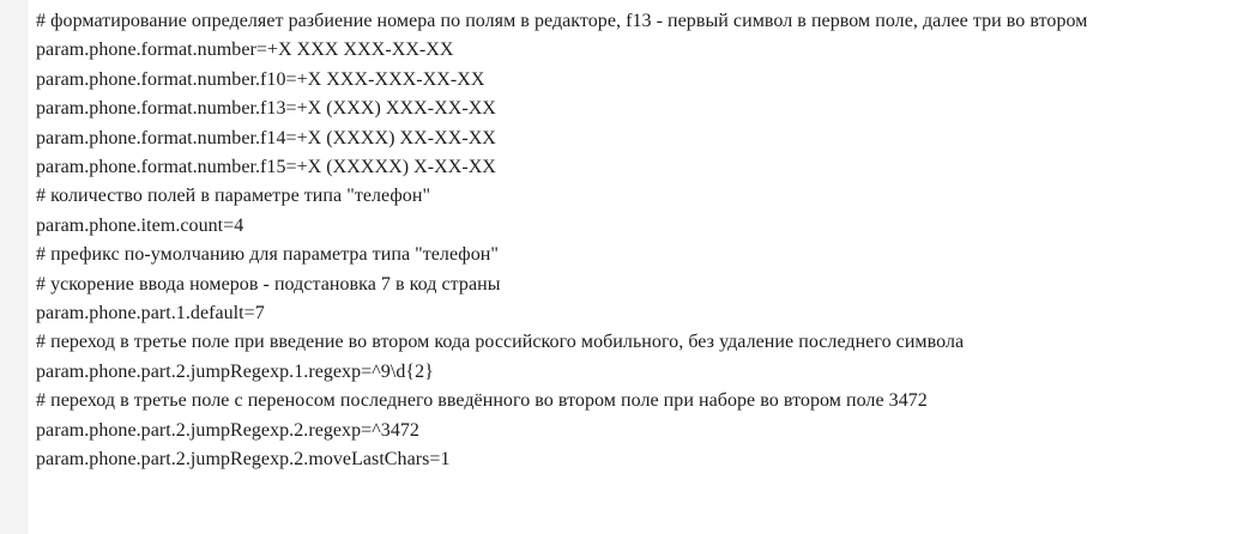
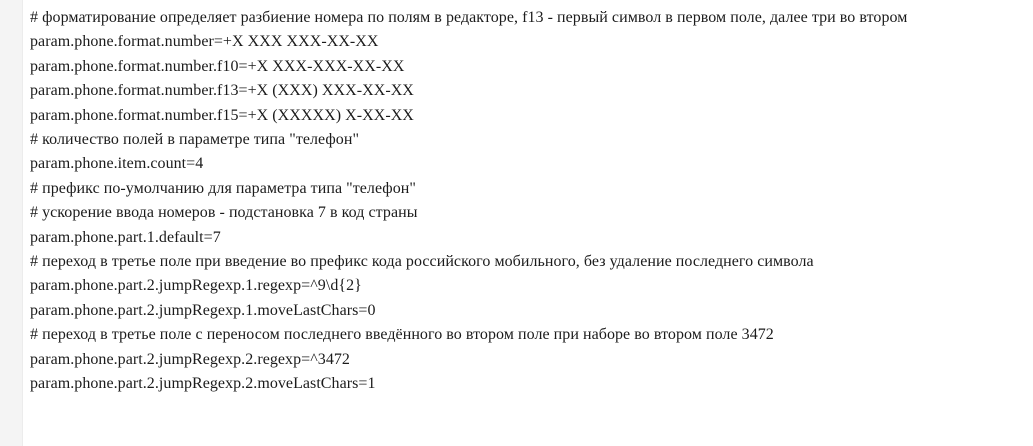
  # форматирование определяет разбиение номера по полям в редакторе, f13 - первый символ в первом поле, далее три во втором
  param.phone.format.number=+X XXX XXX-XX-XX
  param.phone.format.number.f10=+X XXX-XXX-XX-XX
  param.phone.format.number.f13=+X (XXX) XXX-XX-XX
- param.phone.format.number.f14=+X (XXXX) XX-XX-XX
  param.phone.format.number.f15=+X (XXXXX) X-XX-XX
  # количество полей в параметре типа "телефон"
  param.phone.item.count=4
  # префикс по-умолчанию для параметра типа "телефон"
  # ускорение ввода номеров - подстановка 7 в код страны
  param.phone.part.1.default=7
- # переход в третье поле при введение во втором кода российского мобильного, без удаление последнего символа
+ # переход в третье поле при введение во префикс кода российского мобильного, без удаление последнего символа
  param.phone.part.2.jumpRegexp.1.regexp=^9\d{2}
+ param.phone.part.2.jumpRegexp.1.moveLastChars=0
  # переход в третье поле с переносом последнего введённого во втором поле при наборе во втором поле 3472
  param.phone.part.2.jumpRegexp.2.regexp=^3472
  param.phone.part.2.jumpRegexp.2.moveLastChars=1
